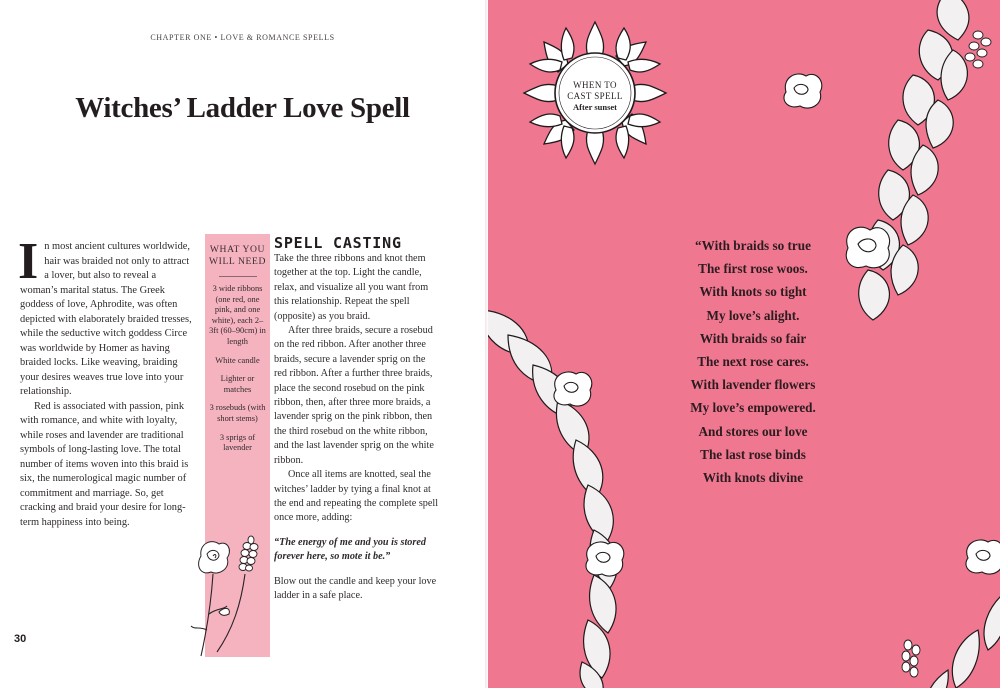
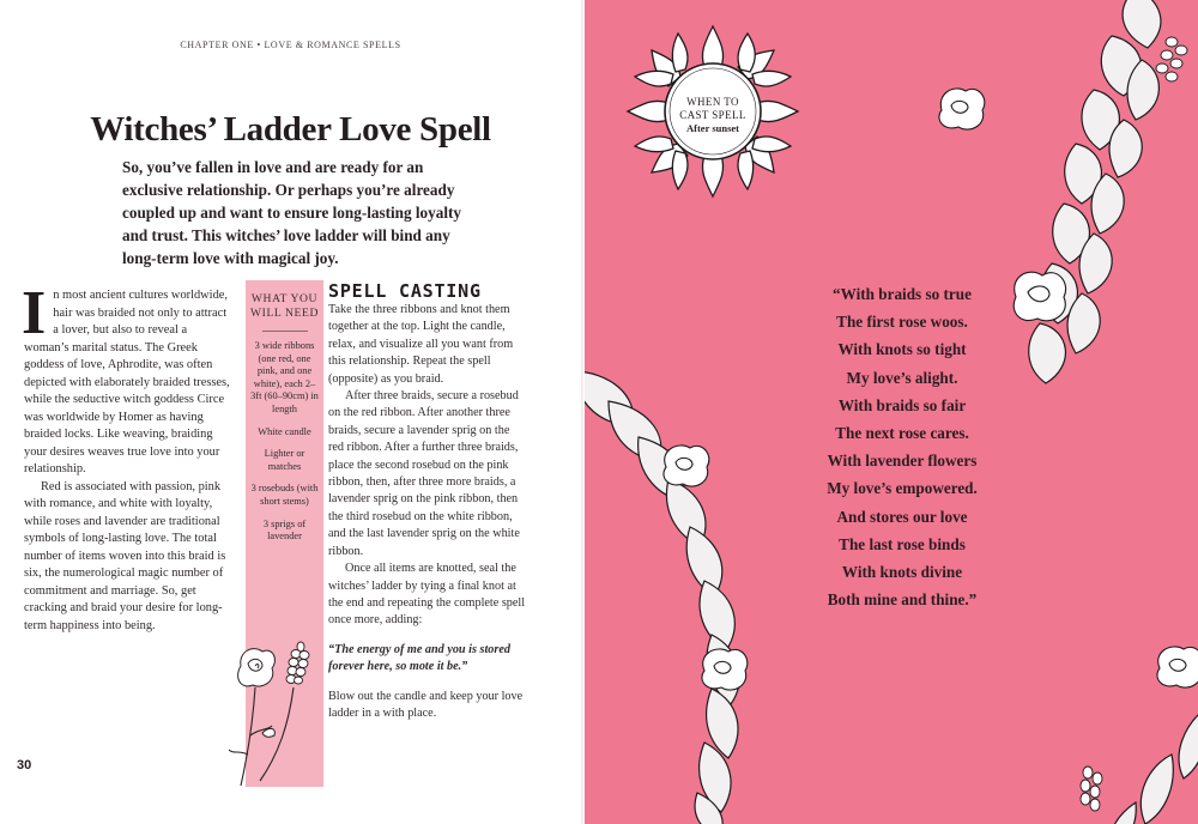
  CHAPTER ONE • LOVE & ROMANCE SPELLS
  Witches’ Ladder Love Spell
+ So, you’ve fallen in love and are ready for an exclusive relationship. Or perhaps you’re already coupled up and want to ensure long-lasting loyalty and trust. This witches’ love ladder will bind any long-term love with magical joy.
  I
  n most ancient cultures worldwide, hair was braided not only to attract a lover, but also to reveal a woman’s marital status. The Greek goddess of love, Aphrodite, was often depicted with elaborately braided tresses, while the seductive witch goddess Circe was worldwide by Homer as having braided locks. Like weaving, braiding your desires weaves true love into your relationship.
  Red is associated with passion, pink with romance, and white with loyalty, while roses and lavender are traditional symbols of long-lasting love. The total number of items woven into this braid is six, the numerological magic number of commitment and marriage. So, get cracking and braid your desire for long-term happiness into being.
  WHAT YOU WILL NEED
  3 wide ribbons (one red, one pink, and one white), each 2–3ft (60–90cm) in length
  White candle
  Lighter or matches
  3 rosebuds (with short stems)
  3 sprigs of lavender
  SPELL CASTING
  Take the three ribbons and knot them together at the top. Light the candle, relax, and visualize all you want from this relationship. Repeat the spell (opposite) as you braid.
  After three braids, secure a rosebud on the red ribbon. After another three braids, secure a lavender sprig on the red ribbon. After a further three braids, place the second rosebud on the pink ribbon, then, after three more braids, a lavender sprig on the pink ribbon, then the third rosebud on the white ribbon, and the last lavender sprig on the white ribbon.
  Once all items are knotted, seal the witches’ ladder by tying a final knot at the end and repeating the complete spell once more, adding:
  “The energy of me and you is stored forever here, so mote it be.”
- Blow out the candle and keep your love ladder in a safe place.
+ Blow out the candle and keep your love ladder in a with place.
  30
  WHEN TO
  CAST SPELL
  After sunset
  “With braids so true
  The first rose woos.
  With knots so tight
  My love’s alight.
  With braids so fair
  The next rose cares.
  With lavender flowers
  My love’s empowered.
  And stores our love
  The last rose binds
  With knots divine
+ Both mine and thine.”
